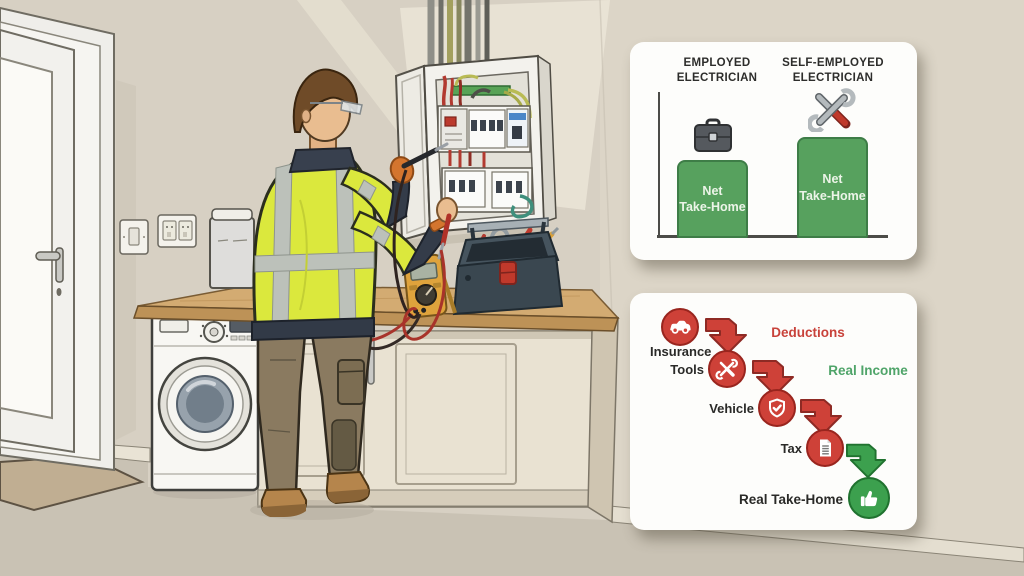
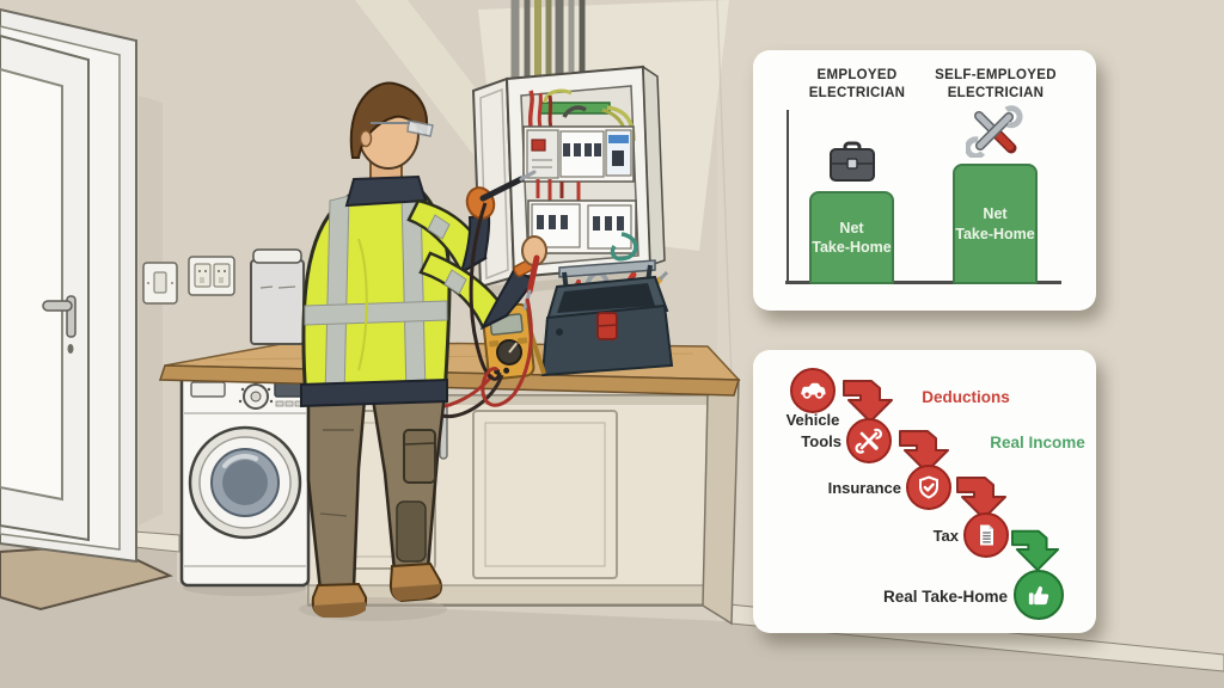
  EMPLOYED
  ELECTRICIAN
  SELF-EMPLOYED
  ELECTRICIAN
  Net
  Take-Home
  Net
  Take-Home
  Deductions
  Real Income
- Insurance
+ Vehicle
  Tools
- Vehicle
+ Insurance
  Tax
  Real Take-Home
